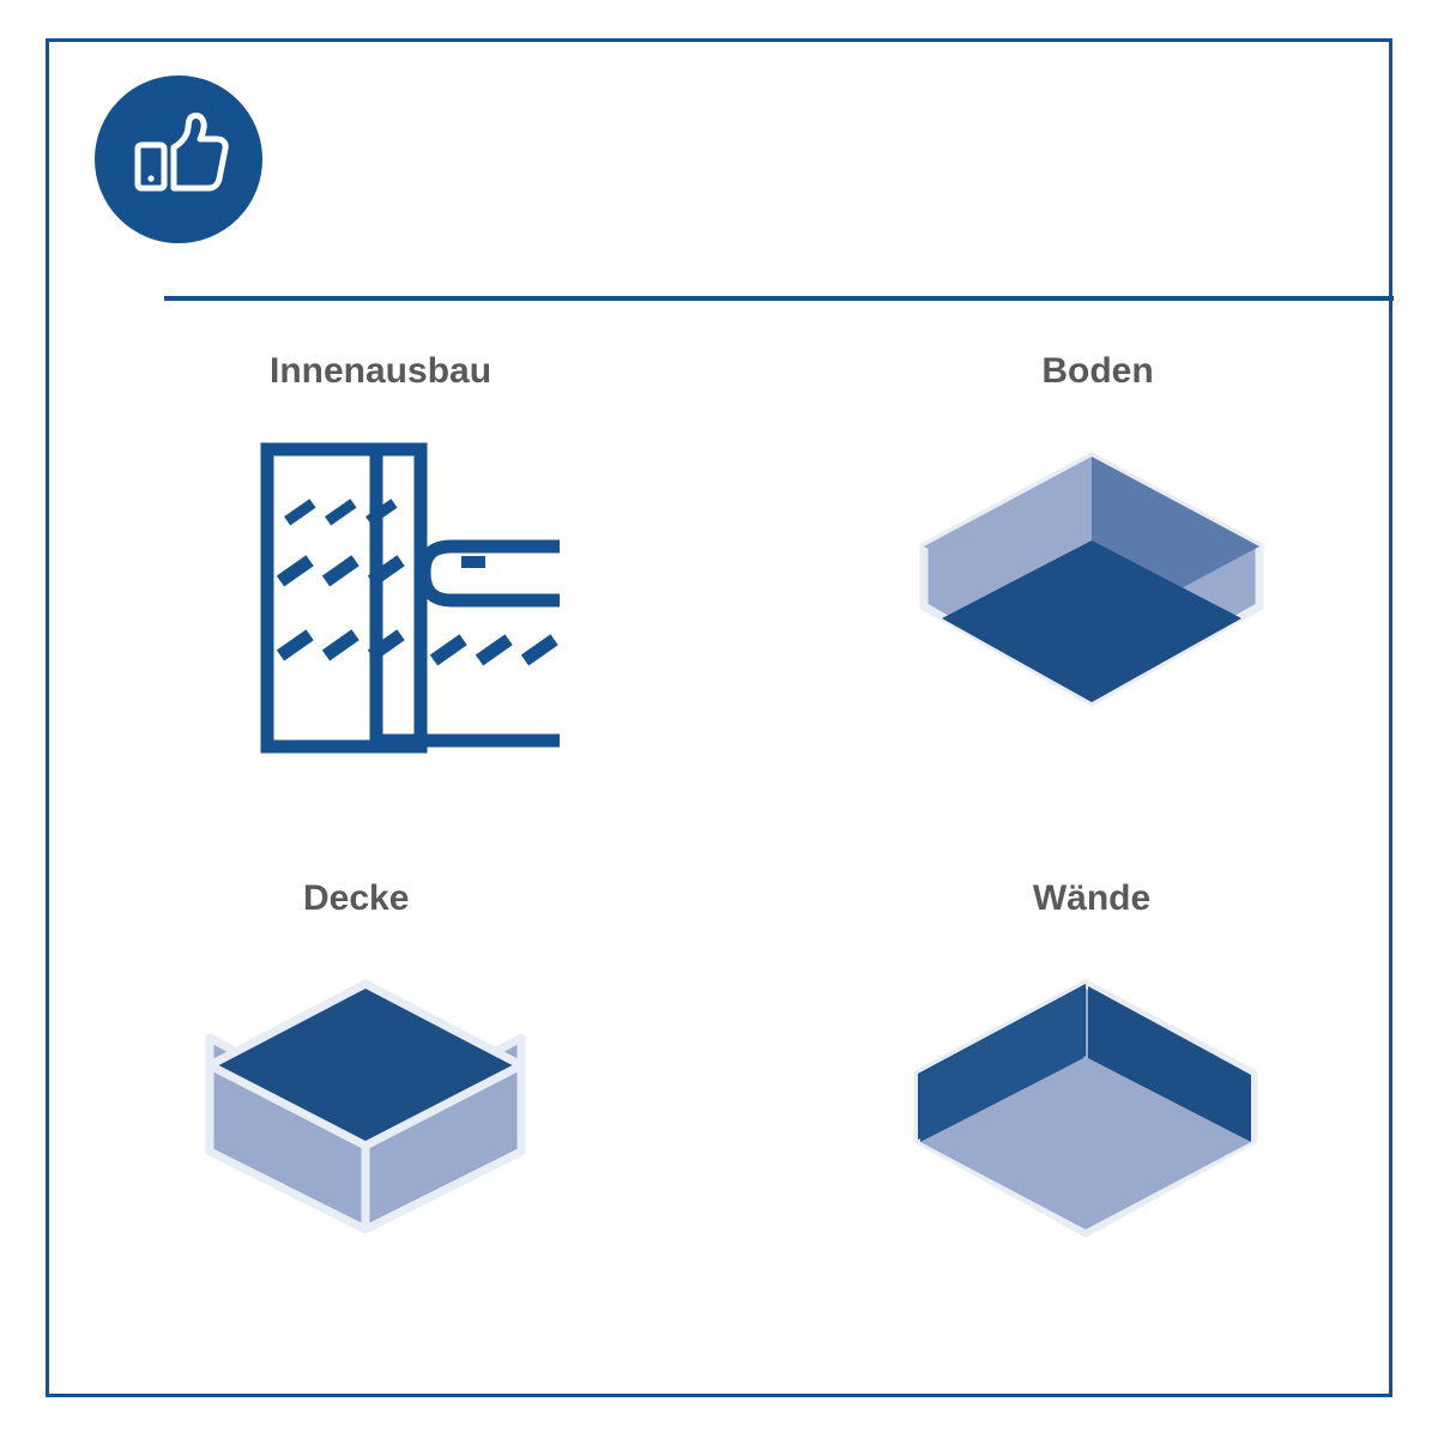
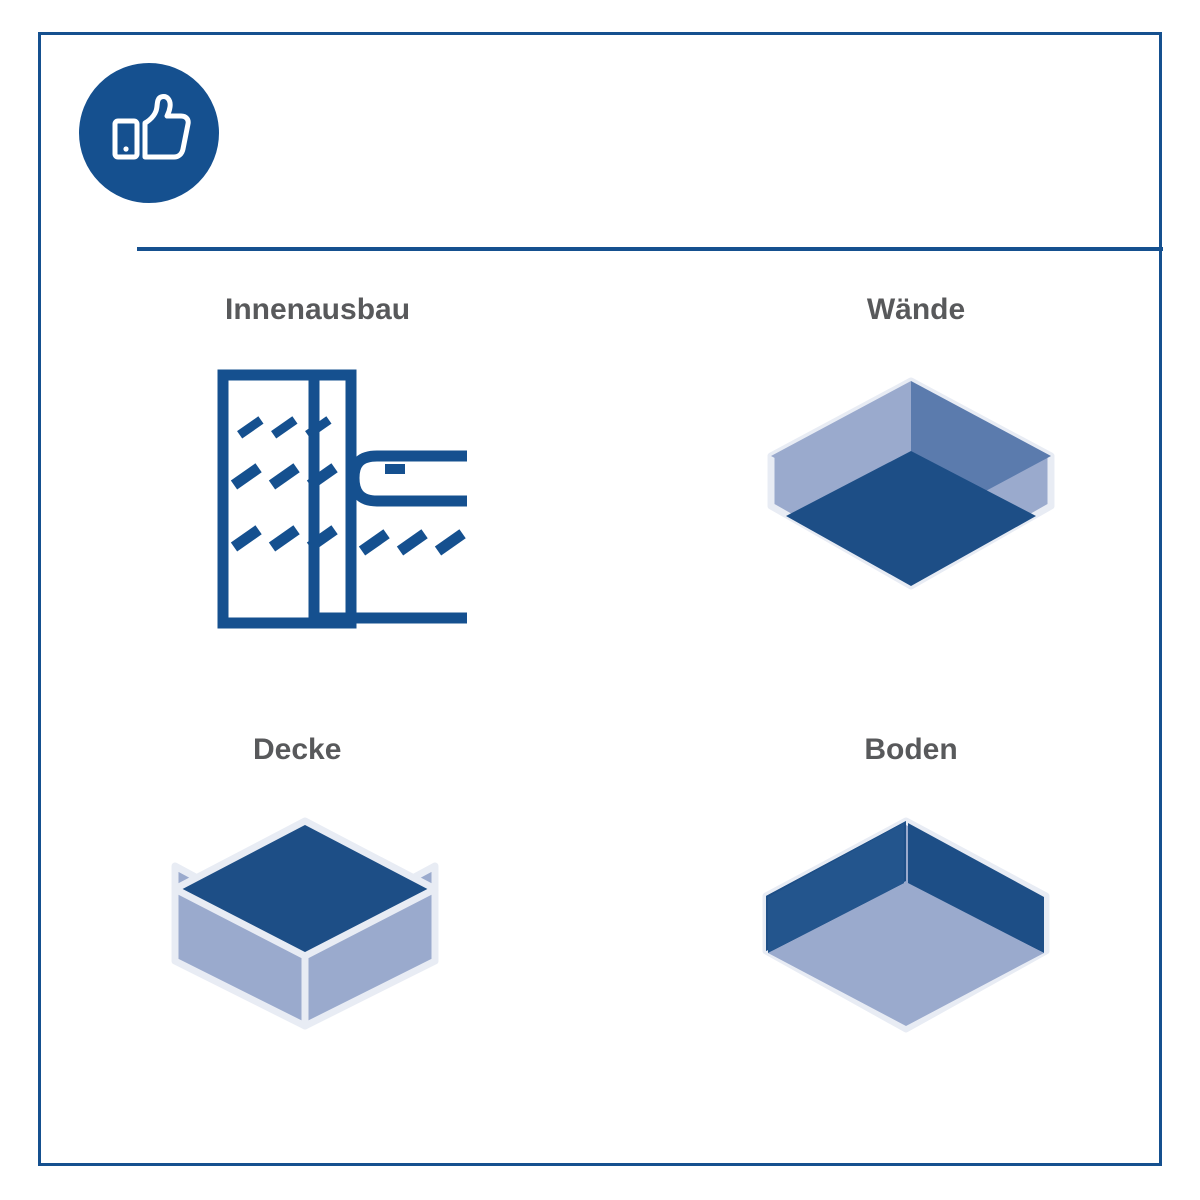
  Innenausbau
- Boden
+ Wände
  Decke
- Wände
+ Boden
